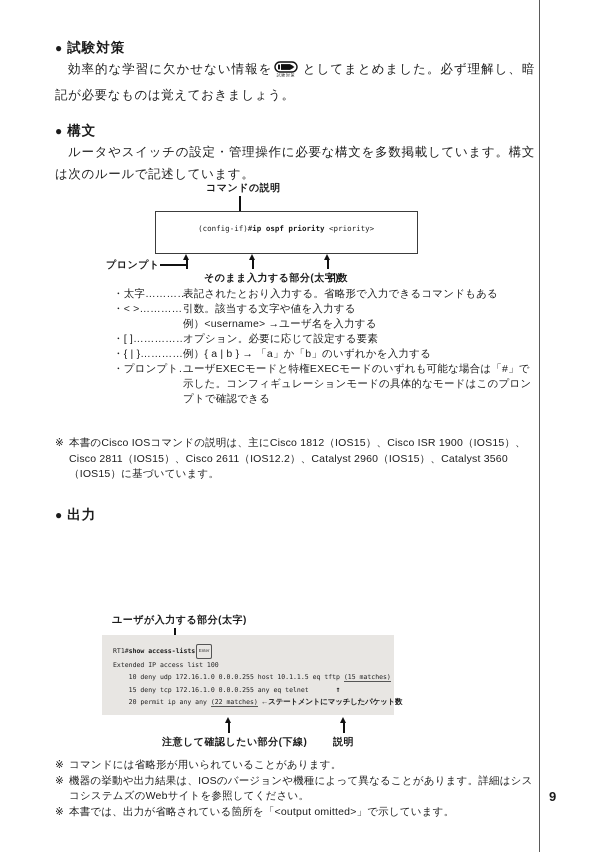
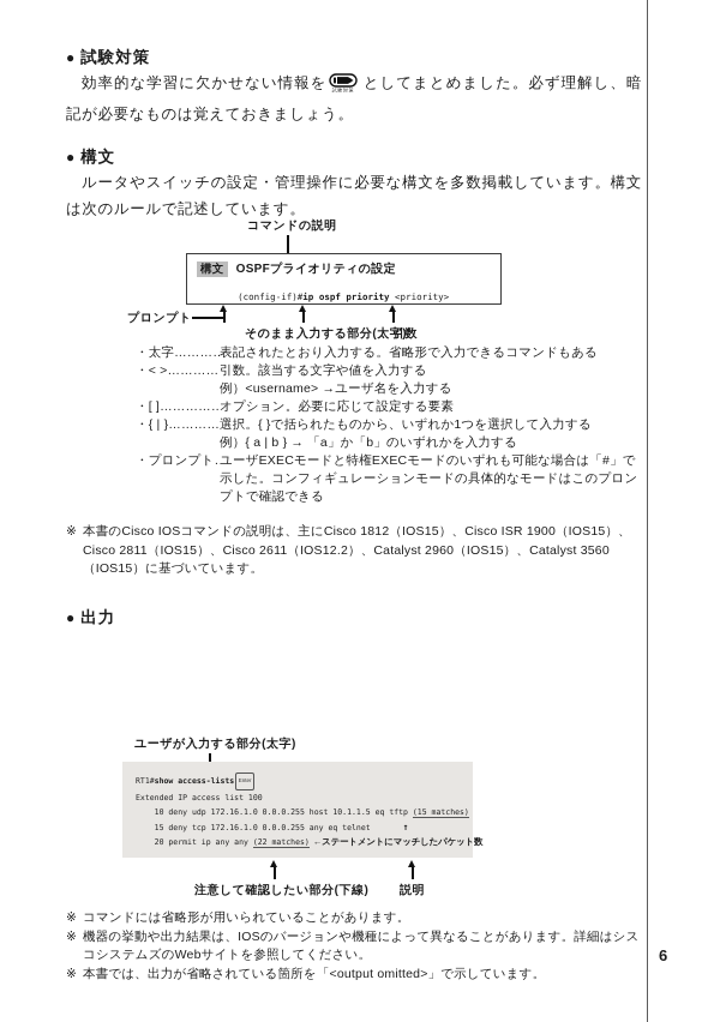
- 9
+ 6
  ● 試験対策
  効率的な学習に欠かせない情報を
  としてまとめました。必ず理解し、暗記が必要なものは覚えておきましょう。
  ● 構文
  ルータやスイッチの設定・管理操作に必要な構文を多数掲載しています。構文は次のルールで記述しています。
  コマンドの説明
+ 構文 OSPFプライオリティの設定
  (config-if)#ip ospf priority <priority>
  プロンプト
  そのまま入力する部分(太字)
  引数
  表記されたとおり入力する。省略形で入力できるコマンドもある
  引数。該当する文字や値を入力する
  例）<username> →ユーザ名を入力する
  オプション。必要に応じて設定する要素
+ 選択。{ }で括られたものから、いずれか1つを選択して入力する
  例）{ a | b } → 「a」か「b」のいずれかを入力する
  ユーザEXECモードと特権EXECモードのいずれも可能な場合は「#」で示した。コンフィギュレーションモードの具体的なモードはこのプロンプトで確認できる
  ※
  本書のCisco IOSコマンドの説明は、主にCisco 1812（IOS15）、Cisco ISR 1900（IOS15）、Cisco 2811（IOS15）、Cisco 2611（IOS12.2）、Catalyst 2960（IOS15）、Catalyst 3560（IOS15）に基づいています。
  ● 出力
  ユーザが入力する部分(太字)
  RT1#show access-lists
  Extended IP access list 100
  10 deny udp 172.16.1.0 0.0.0.255 host 10.1.1.5 eq tftp (15 matches)
  15 deny tcp 172.16.1.0 0.0.0.255 any eq telnet ↑
  20 permit ip any any (22 matches) ←ステートメントにマッチしたパケット数
  注意して確認したい部分(下線)
  説明
  ※
  コマンドには省略形が用いられていることがあります。
  ※
  機器の挙動や出力結果は、IOSのバージョンや機種によって異なることがあります。詳細はシスコシステムズのWebサイトを参照してください。
  ※
  本書では、出力が省略されている箇所を「<output omitted>」で示しています。
